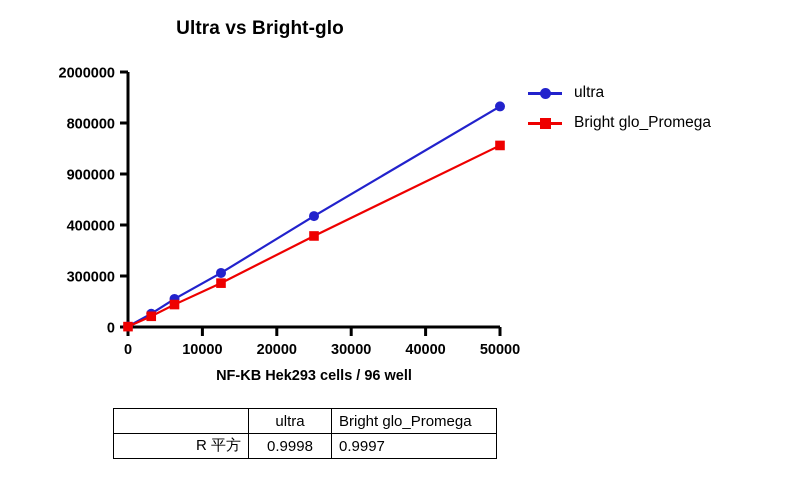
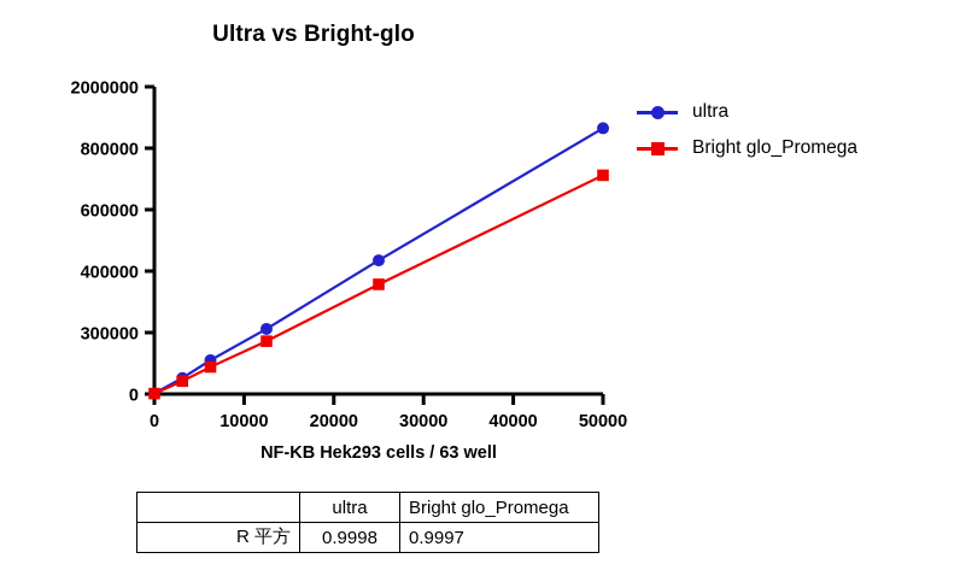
  Ultra vs Bright-glo
- NF-KB Hek293 cells / 96 well
+ NF-KB Hek293 cells / 63 well
  0
  300000
  400000
- 900000
+ 600000
  800000
  2000000
  0
  10000
  20000
  30000
  40000
  50000
  ultra
  Bright glo_Promega
  	ultra	Bright glo_Promega
  R 平方	0.9998	0.9997
